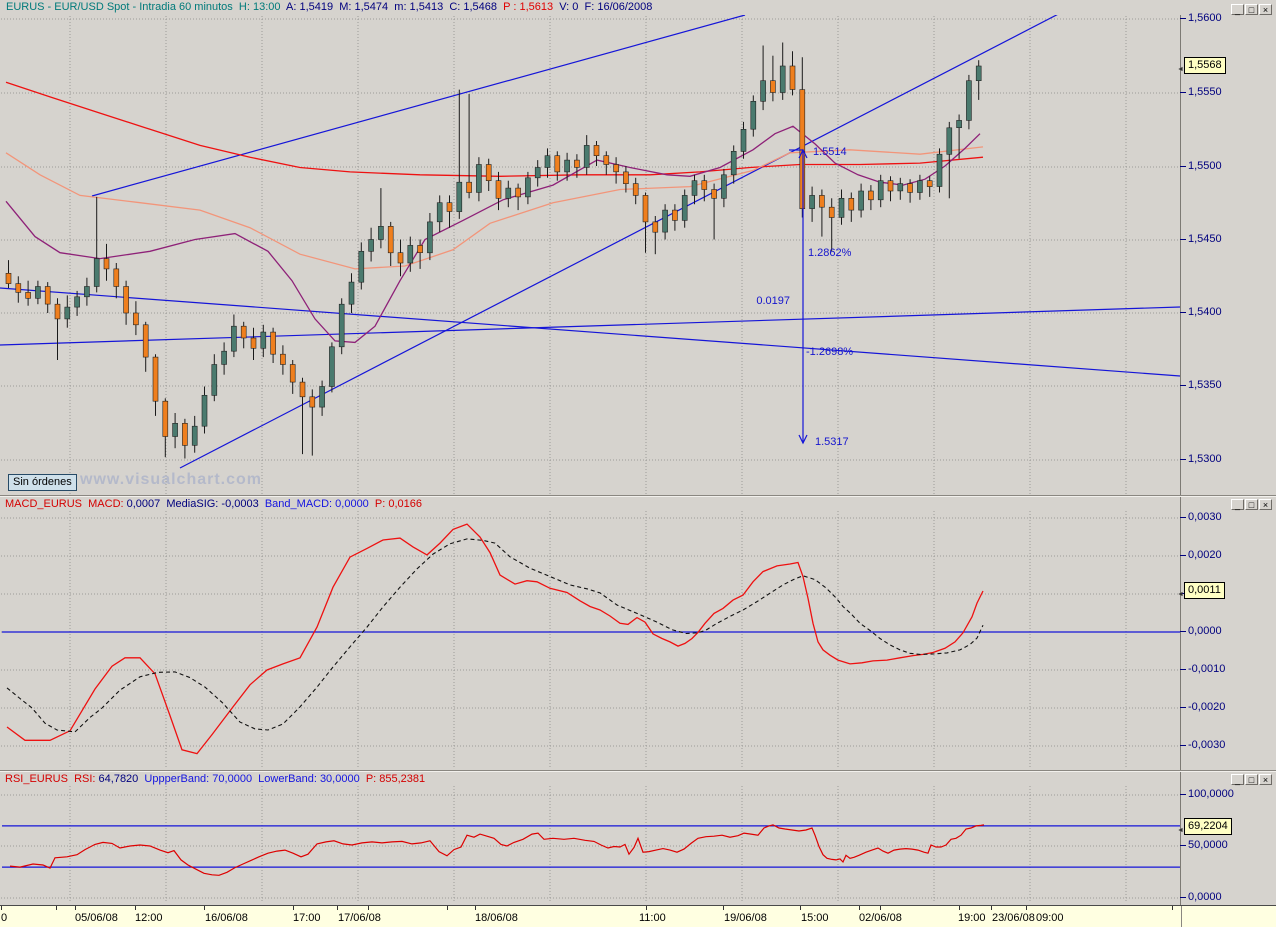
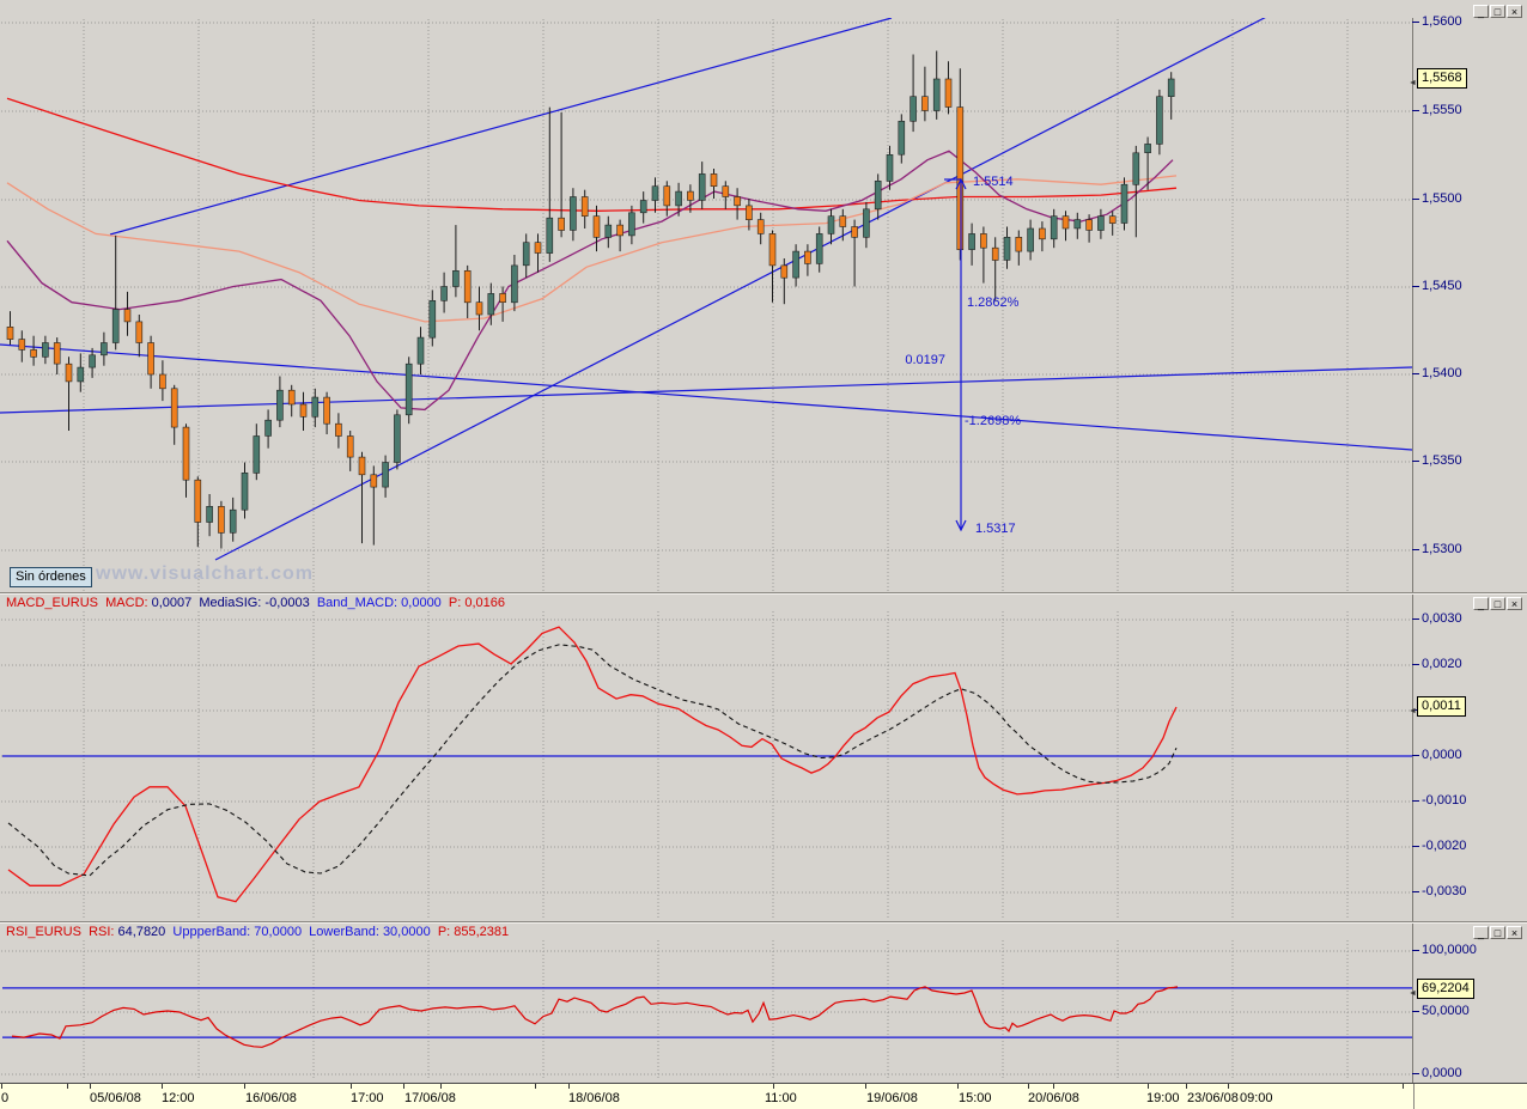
- EURUS - EUR/USD Spot - Intradia 60 minutos H: 13:00 A: 1,5419 M: 1,5474 m: 1,5413 C: 1,5468 P : 1,5613 V: 0 F: 16/06/2008
  1.5514
  1.2862%
  0.0197
  -1.2698%
  1.5317
  Sin órdenes
  www.visualchart.com
  MACD_EURUS MACD: 0,0007 MediaSIG: -0,0003 Band_MACD: 0,0000 P: 0,0166
  RSI_EURUS RSI: 64,7820 UppperBand: 70,0000 LowerBand: 30,0000 P: 855,2381
  _
  □
  ×
  _
  □
  ×
  _
  □
  ×
  1,5600
  1,5550
  1,5500
  1,5450
  1,5400
  1,5350
  1,5300
  0,0030
  0,0020
  0,0000
  -0,0010
  -0,0020
  -0,0030
  100,0000
  50,0000
  0,0000
  1,5568
  0,0011
  69,2204
  0
  05/06/08
  12:00
  16/06/08
  17:00
  17/06/08
  18/06/08
  11:00
  19/06/08
  15:00
- 02/06/08
+ 20/06/08
  19:00
  23/06/08
  09:00
